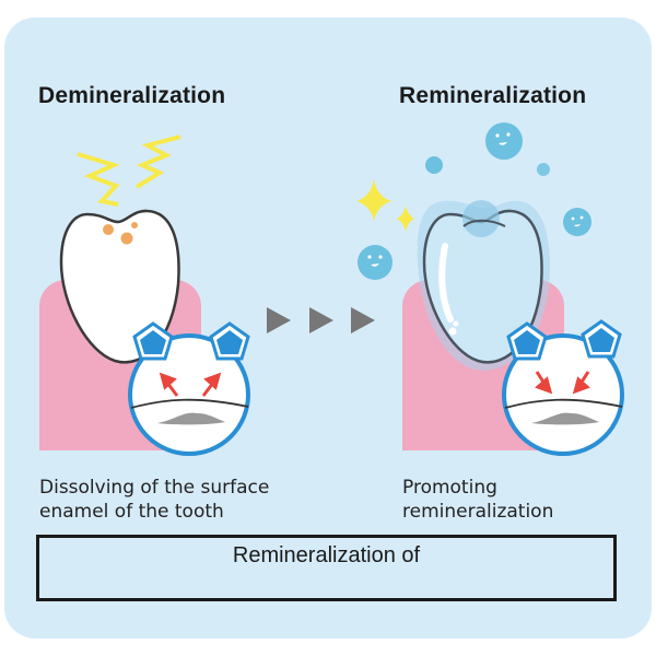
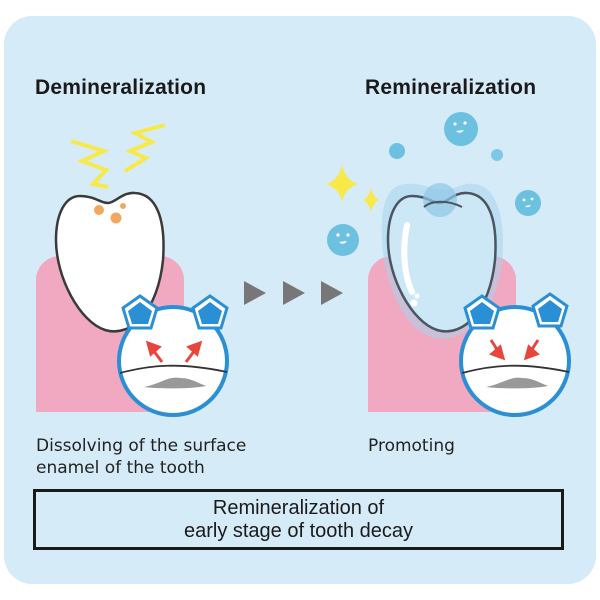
  Demineralization
  Remineralization
  Dissolving of the surface
  enamel of the tooth
  Promoting
- remineralization
  Remineralization of
+ early stage of tooth decay
